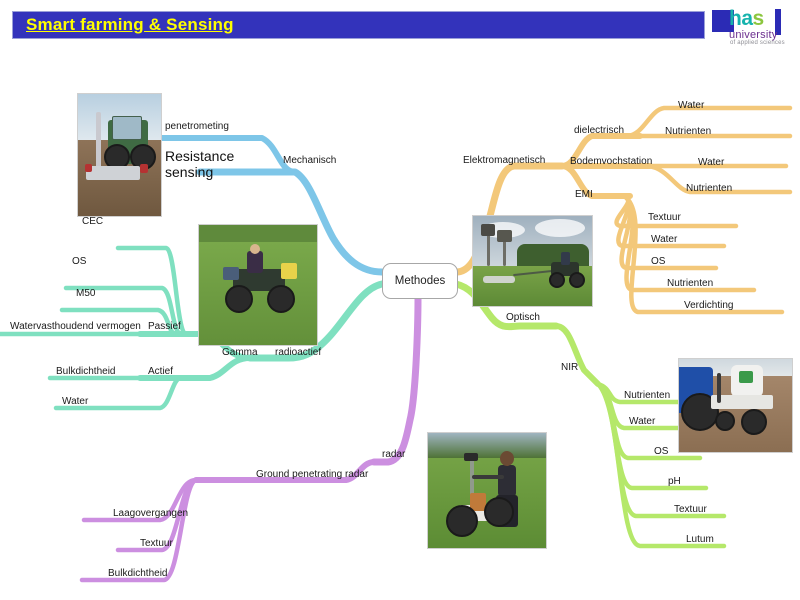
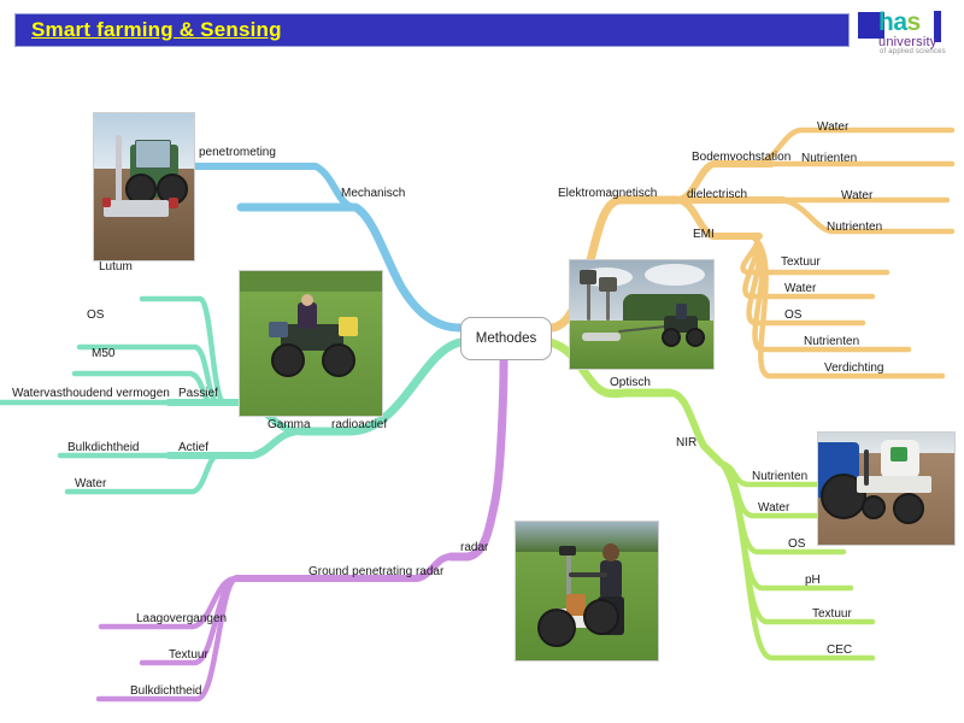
  Smart farming & Sensing
  has
  university
  Methodes
  penetrometing
- Resistance sensing
  Mechanisch
- CEC
+ Lutum
  OS
  M50
  Watervasthoudend vermogen
  Passief
  Bulkdichtheid
  Actief
  Water
  Gamma
  radioactief
  Elektromagnetisch
- dielectrisch
+ Bodemvochstation
  Water
  Nutrienten
- Bodemvochstation
+ dielectrisch
  Water
  Nutrienten
  EMI
  Textuur
  Water
  OS
  Nutrienten
  Verdichting
  Optisch
  NIR
  Nutrienten
  Water
  OS
  pH
  Textuur
- Lutum
+ CEC
  radar
  Ground penetrating radar
  Laagovergangen
  Textuur
  Bulkdichtheid
